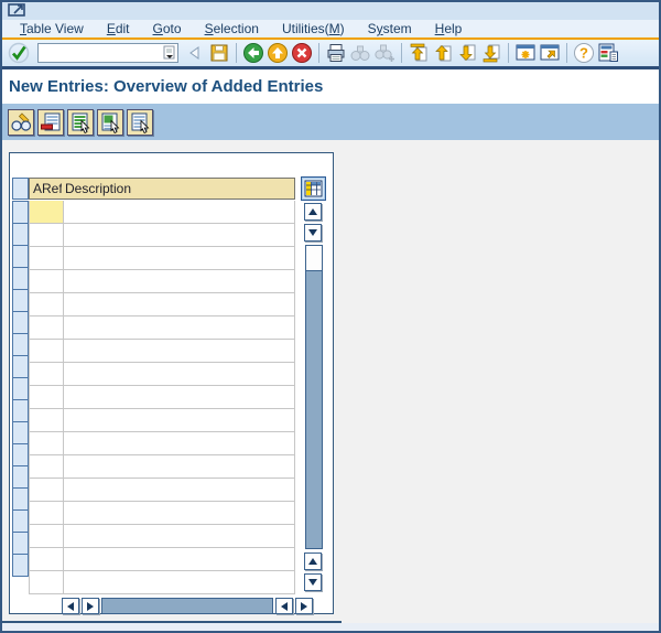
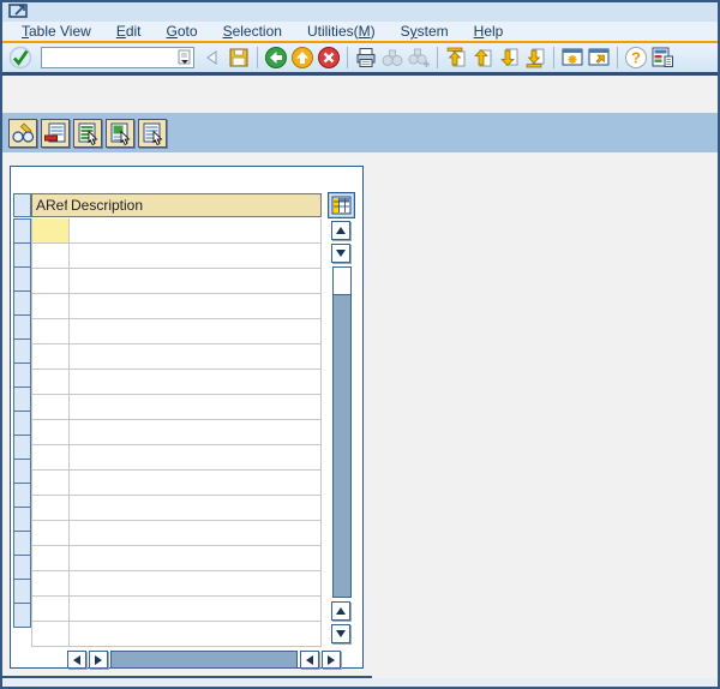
  Table View
  Edit
  Goto
  Selection
  Utilities(M)
  System
  Help
  ?
- New Entries: Overview of Added Entries
  ARe
  Description
